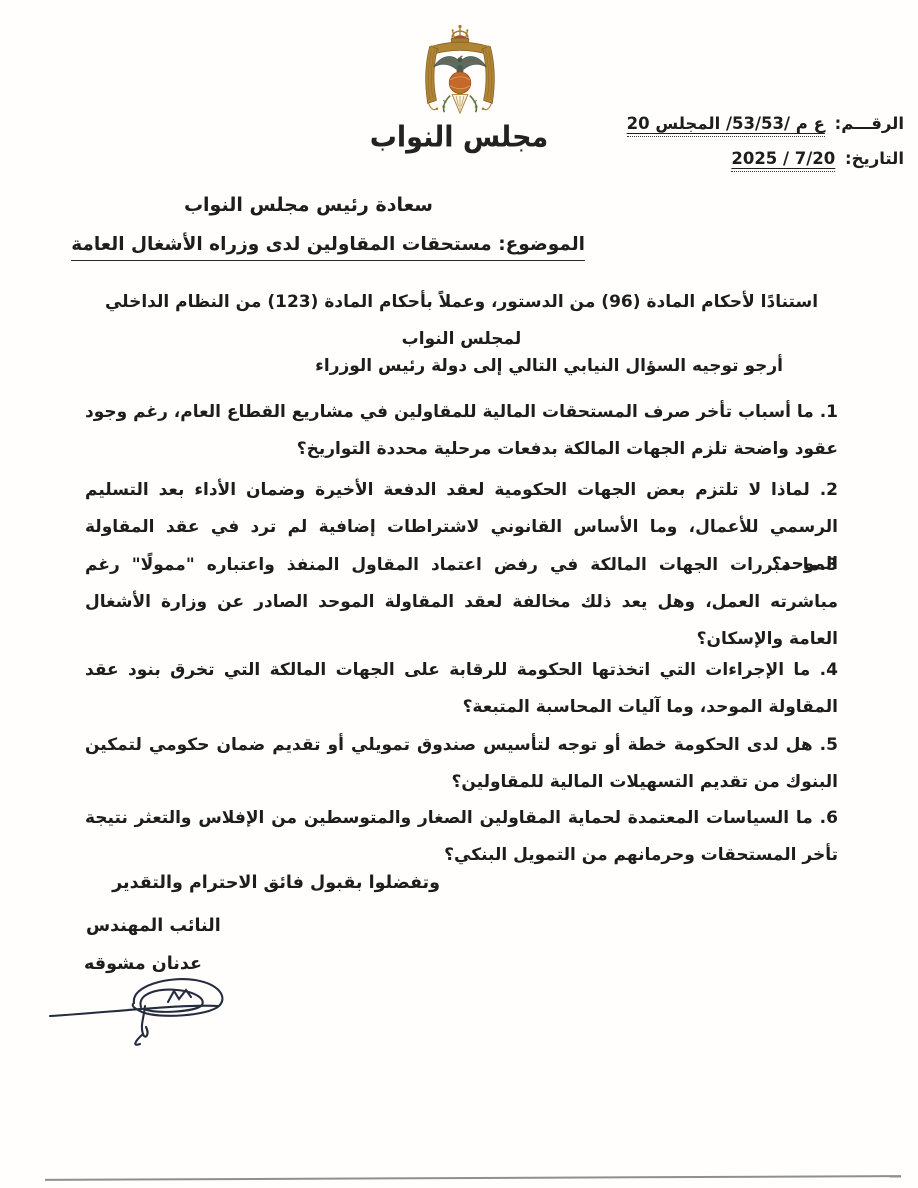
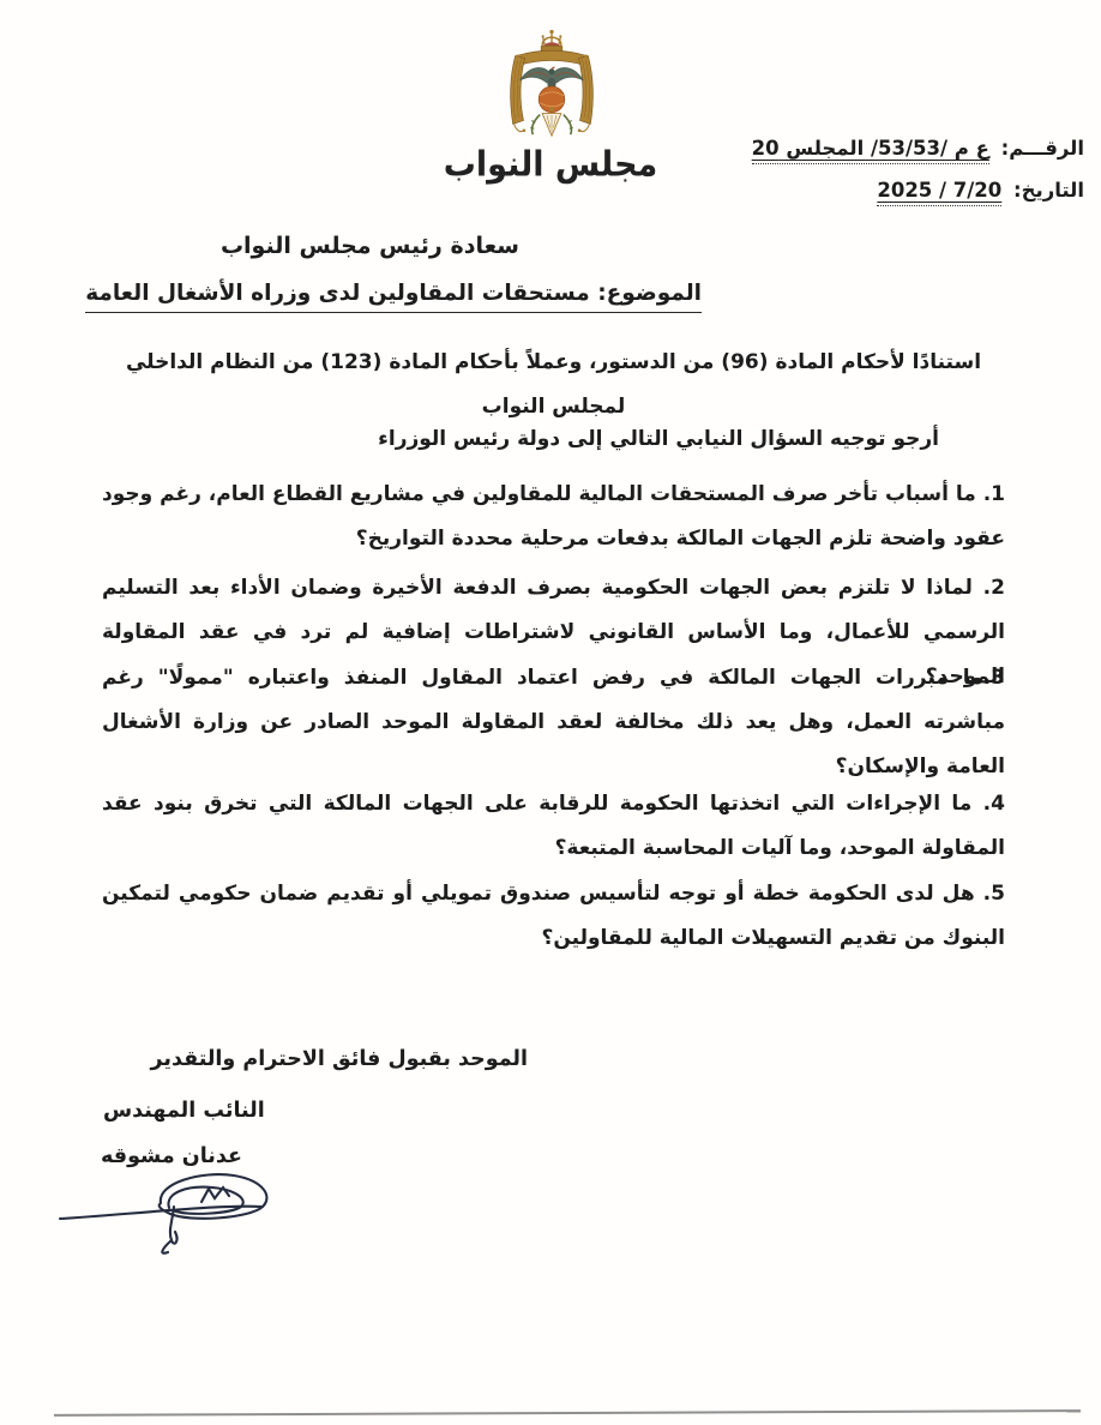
  مجلس النواب
  الرقـــم: ع م /53/53/ المجلس 20
  التاريخ: 2025 / 7/20
  سعادة رئيس مجلس النواب
  الموضوع: مستحقات المقاولين لدى وزراه الأشغال العامة
  استنادًا لأحكام المادة (96) من الدستور، وعملاً بأحكام المادة (123) من النظام الداخلي
  لمجلس النواب
  أرجو توجيه السؤال النيابي التالي إلى دولة رئيس الوزراء
  1. ما أسباب تأخر صرف المستحقات المالية للمقاولين في مشاريع القطاع العام، رغم وجود عقود واضحة تلزم الجهات المالكة بدفعات مرحلية محددة التواريخ؟
- 2. لماذا لا تلتزم بعض الجهات الحكومية لعقد الدفعة الأخيرة وضمان الأداء بعد التسليم الرسمي للأعمال، وما الأساس القانوني لاشتراطات إضافية لم ترد في عقد المقاولة الموحد؟
+ 2. لماذا لا تلتزم بعض الجهات الحكومية بصرف الدفعة الأخيرة وضمان الأداء بعد التسليم الرسمي للأعمال، وما الأساس القانوني لاشتراطات إضافية لم ترد في عقد المقاولة الموحد؟
  3.ما مبررات الجهات المالكة في رفض اعتماد المقاول المنفذ واعتباره "ممولًا" رغم مباشرته العمل، وهل يعد ذلك مخالفة لعقد المقاولة الموحد الصادر عن وزارة الأشغال العامة والإسكان؟
  4. ما الإجراءات التي اتخذتها الحكومة للرقابة على الجهات المالكة التي تخرق بنود عقد المقاولة الموحد، وما آليات المحاسبة المتبعة؟
  5. هل لدى الحكومة خطة أو توجه لتأسيس صندوق تمويلي أو تقديم ضمان حكومي لتمكين البنوك من تقديم التسهيلات المالية للمقاولين؟
- 6. ما السياسات المعتمدة لحماية المقاولين الصغار والمتوسطين من الإفلاس والتعثر نتيجة تأخر المستحقات وحرمانهم من التمويل البنكي؟
- وتفضلوا بقبول فائق الاحترام والتقدير
+ الموحد بقبول فائق الاحترام والتقدير
  النائب المهندس
  عدنان مشوقه
